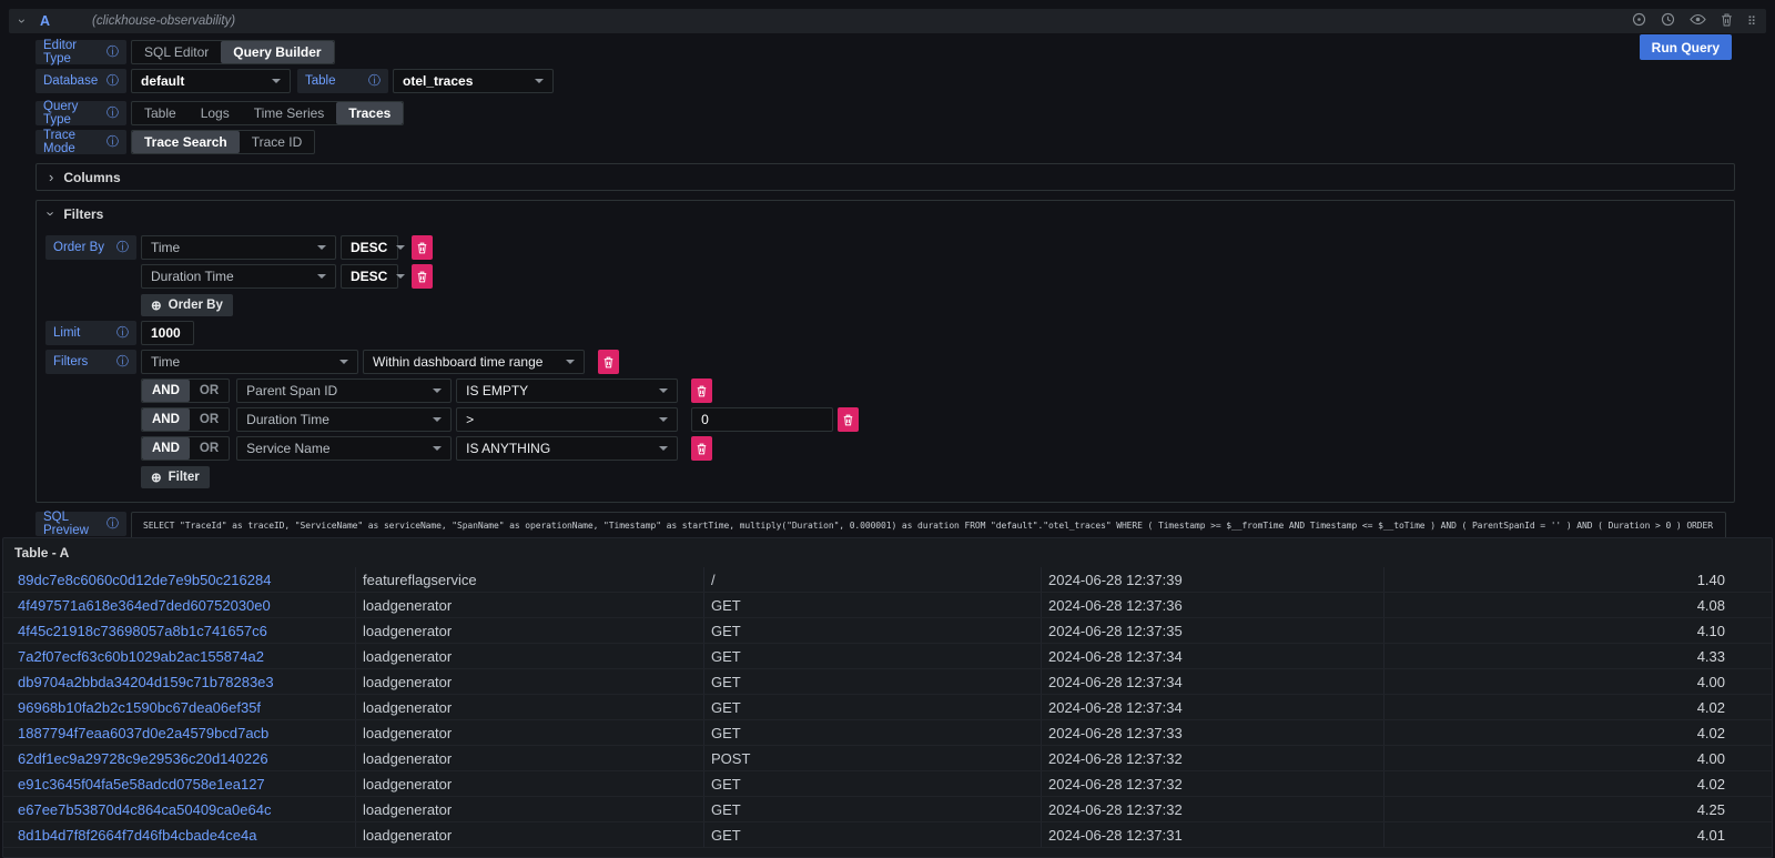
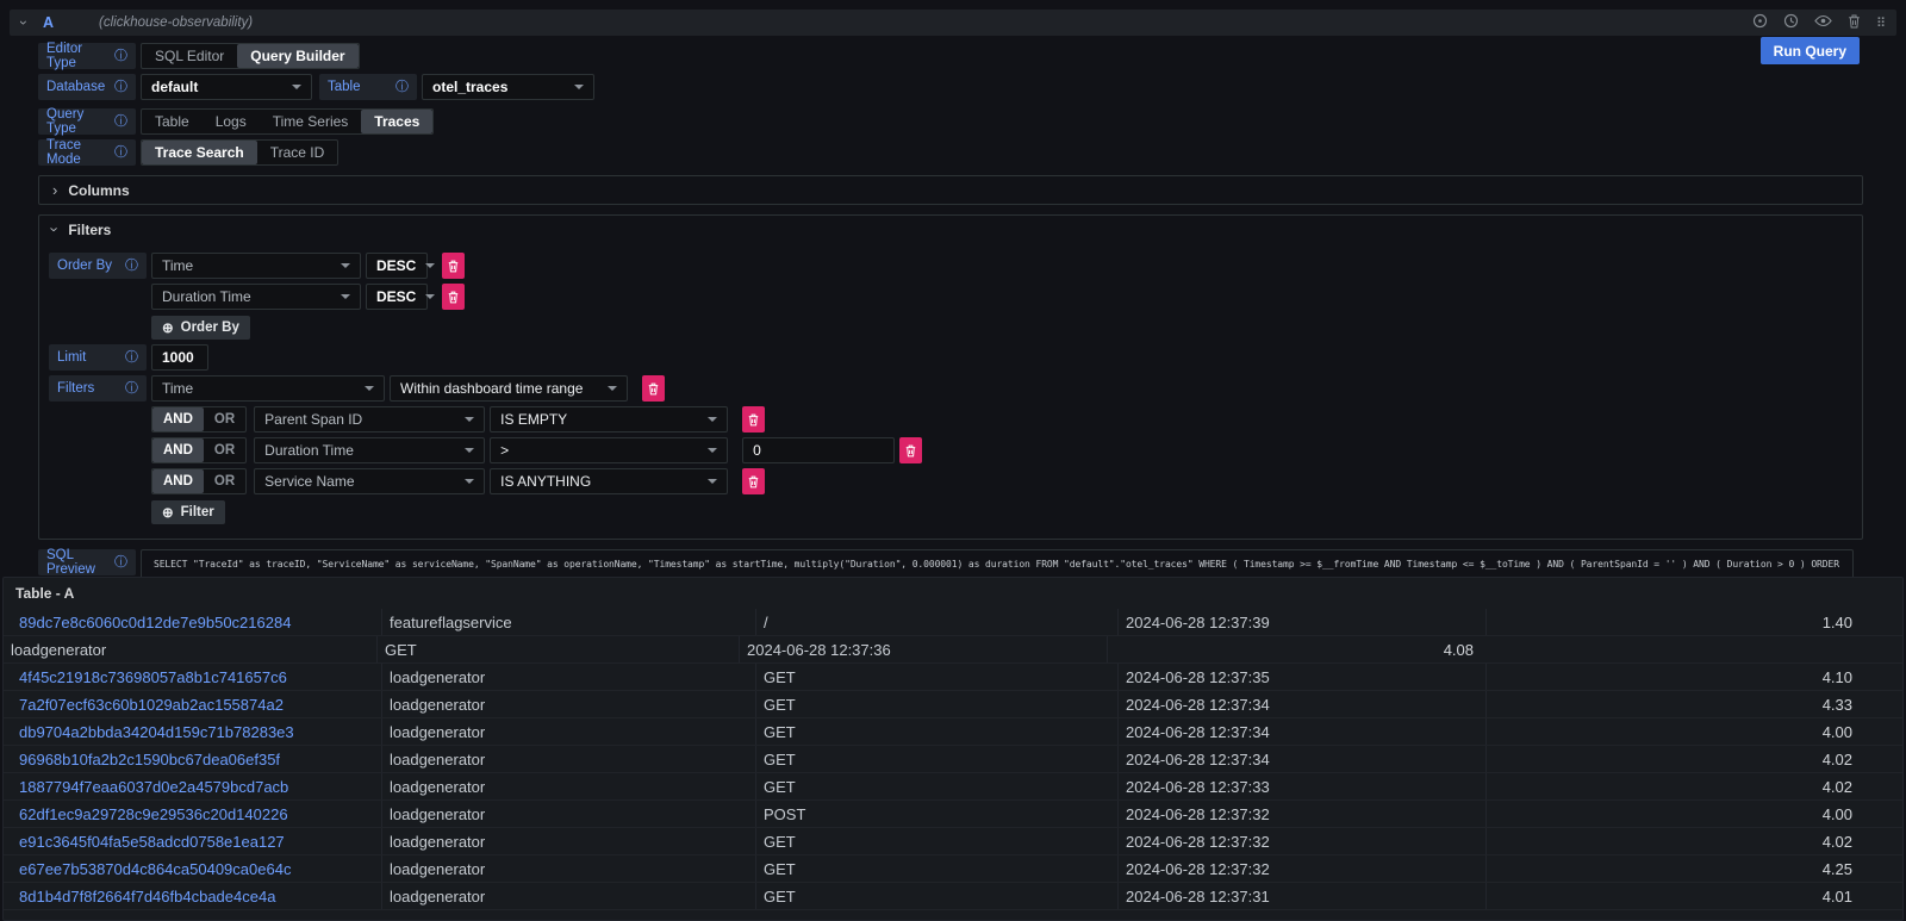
  A
  (clickhouse-observability)
  ⠿
  Run Query
  Editor Type
  ⓘ
  SQL Editor
  Query Builder
  Database
  ⓘ
  default
  Table
  ⓘ
  otel_traces
  Query Type
  ⓘ
  Table
  Logs
  Time Series
  Traces
  Trace Mode
  ⓘ
  Trace Search
  Trace ID
  ›
  Columns
  Filters
  Order By
  ⓘ
  Time
  DESC
  Duration Time
  DESC
  ⊕
  Order By
  Limit
  ⓘ
  1000
  Filters
  ⓘ
  Time
  Within dashboard time range
  AND
  OR
  Parent Span ID
  IS EMPTY
  AND
  OR
  Duration Time
  >
  0
  AND
  OR
  Service Name
  IS ANYTHING
  ⊕
  Filter
  SQL Preview
  ⓘ
  SELECT "TraceId" as traceID, "ServiceName" as serviceName, "SpanName" as operationName, "Timestamp" as startTime, multiply("Duration", 0.000001) as duration FROM "default"."otel_traces" WHERE ( Timestamp >= $__fromTime AND Timestamp <= $__toTime ) AND ( ParentSpanId = '' ) AND ( Duration > 0 ) ORDER
  Table - A
  89dc7e8c6060c0d12de7e9b50c216284
  featureflagservice
  /
  2024-06-28 12:37:39
  1.40
- 4f497571a618e364ed7ded60752030e0
  loadgenerator
  GET
  2024-06-28 12:37:36
  4.08
  4f45c21918c73698057a8b1c741657c6
  loadgenerator
  GET
  2024-06-28 12:37:35
  4.10
  7a2f07ecf63c60b1029ab2ac155874a2
  loadgenerator
  GET
  2024-06-28 12:37:34
  4.33
  db9704a2bbda34204d159c71b78283e3
  loadgenerator
  GET
  2024-06-28 12:37:34
  4.00
  96968b10fa2b2c1590bc67dea06ef35f
  loadgenerator
  GET
  2024-06-28 12:37:34
  4.02
  1887794f7eaa6037d0e2a4579bcd7acb
  loadgenerator
  GET
  2024-06-28 12:37:33
  4.02
  62df1ec9a29728c9e29536c20d140226
  loadgenerator
  POST
  2024-06-28 12:37:32
  4.00
  e91c3645f04fa5e58adcd0758e1ea127
  loadgenerator
  GET
  2024-06-28 12:37:32
  4.02
  e67ee7b53870d4c864ca50409ca0e64c
  loadgenerator
  GET
  2024-06-28 12:37:32
  4.25
  8d1b4d7f8f2664f7d46fb4cbade4ce4a
  loadgenerator
  GET
  2024-06-28 12:37:31
  4.01
